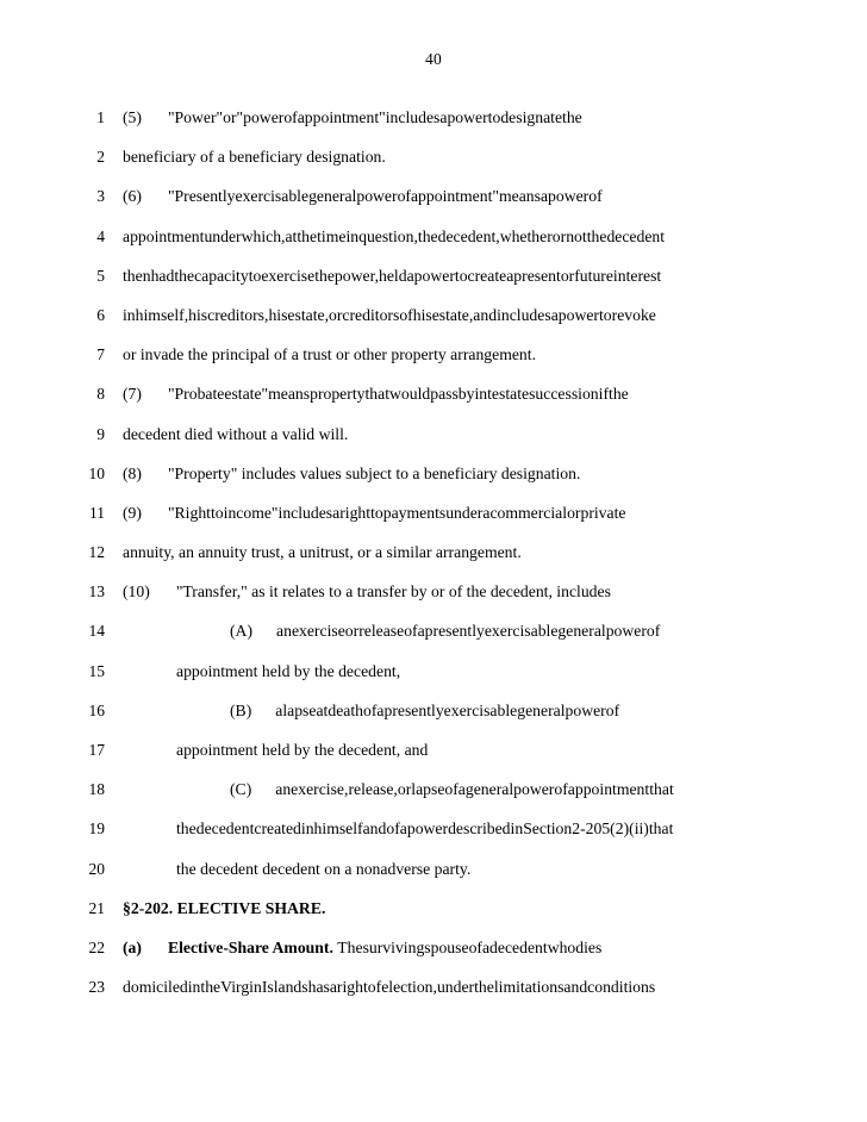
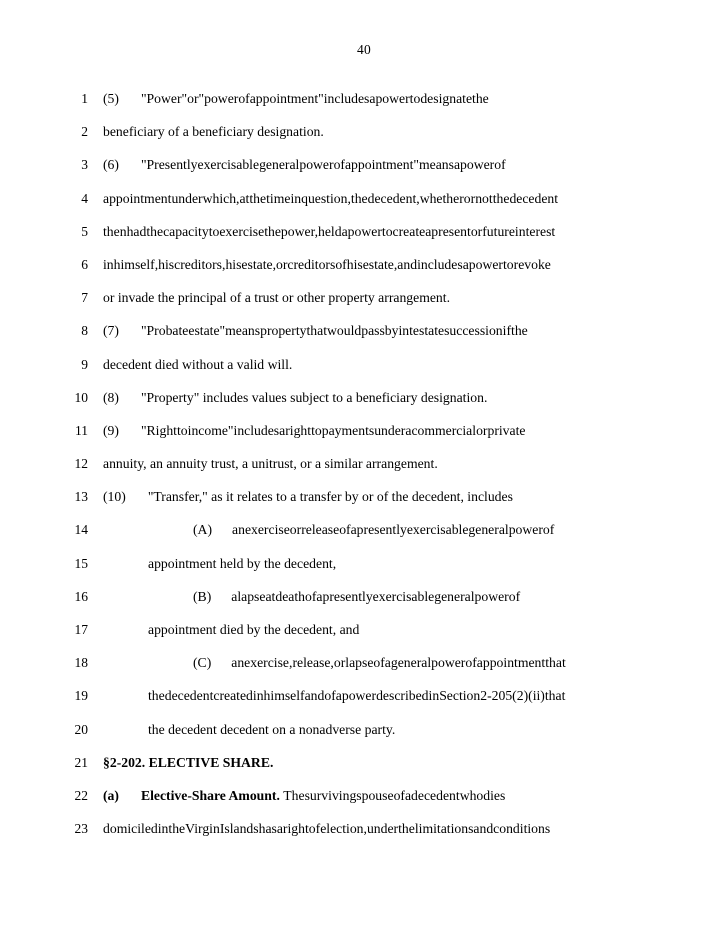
  40
  1
  (5)
  "Power"
  or
  "power
  of
  appointment"
  includes
  a
  power
  to
  designate
  the
  2
  beneficiary of a beneficiary designation.
  3
  (6)
  "Presently
  exercisable
  general
  power
  of
  appointment"
  means
  a
  power
  of
  4
  appointment
  under
  which,
  at
  the
  time
  in
  question,
  the
  decedent,
  whether
  or
  not
  the
  decedent
  5
  then
  had
  the
  capacity
  to
  exercise
  the
  power,
  held
  a
  power
  to
  create
  a
  present
  or
  future
  interest
  6
  in
  himself,
  his
  creditors,
  his
  estate,
  or
  creditors
  of
  his
  estate,
  and
  includes
  a
  power
  to
  revoke
  7
  or invade the principal of a trust or other property arrangement.
  8
  (7)
  "Probate
  estate"
  means
  property
  that
  would
  pass
  by
  intestate
  succession
  if
  the
  9
  decedent died without a valid will.
  10
  (8) "Property" includes values subject to a beneficiary designation.
  11
  (9)
  "Right
  to
  income"
  includes
  a
  right
  to
  payments
  under
  a
  commercial
  or
  private
  12
  annuity, an annuity trust, a unitrust, or a similar arrangement.
  13
  (10) "Transfer," as it relates to a transfer by or of the decedent, includes
  14
  (A)
  an
  exercise
  or
  release
  of
  a
  presently
  exercisable
  general
  power
  of
  15
  appointment held by the decedent,
  16
  (B)
  a
  lapse
  at
  death
  of
  a
  presently
  exercisable
  general
  power
  of
  17
- appointment held by the decedent, and
+ appointment died by the decedent, and
  18
  (C)
  an
  exercise,
  release,
  or
  lapse
  of
  a
  general
  power
  of
  appointment
  that
  19
  the
  decedent
  created
  in
  himself
  and
  of
  a
  power
  described
  in
  Section
  2-205(2)(ii)
  that
  20
  the decedent decedent on a nonadverse party.
  21
  §2-202. ELECTIVE SHARE.
  22
  (a)
  Elective-Share Amount.
  The
  surviving
  spouse
  of
  a
  decedent
  who
  dies
  23
  domiciled
  in
  the
  Virgin
  Islands
  has
  a
  right
  of
  election,
  under
  the
  limitations
  and
  conditions
